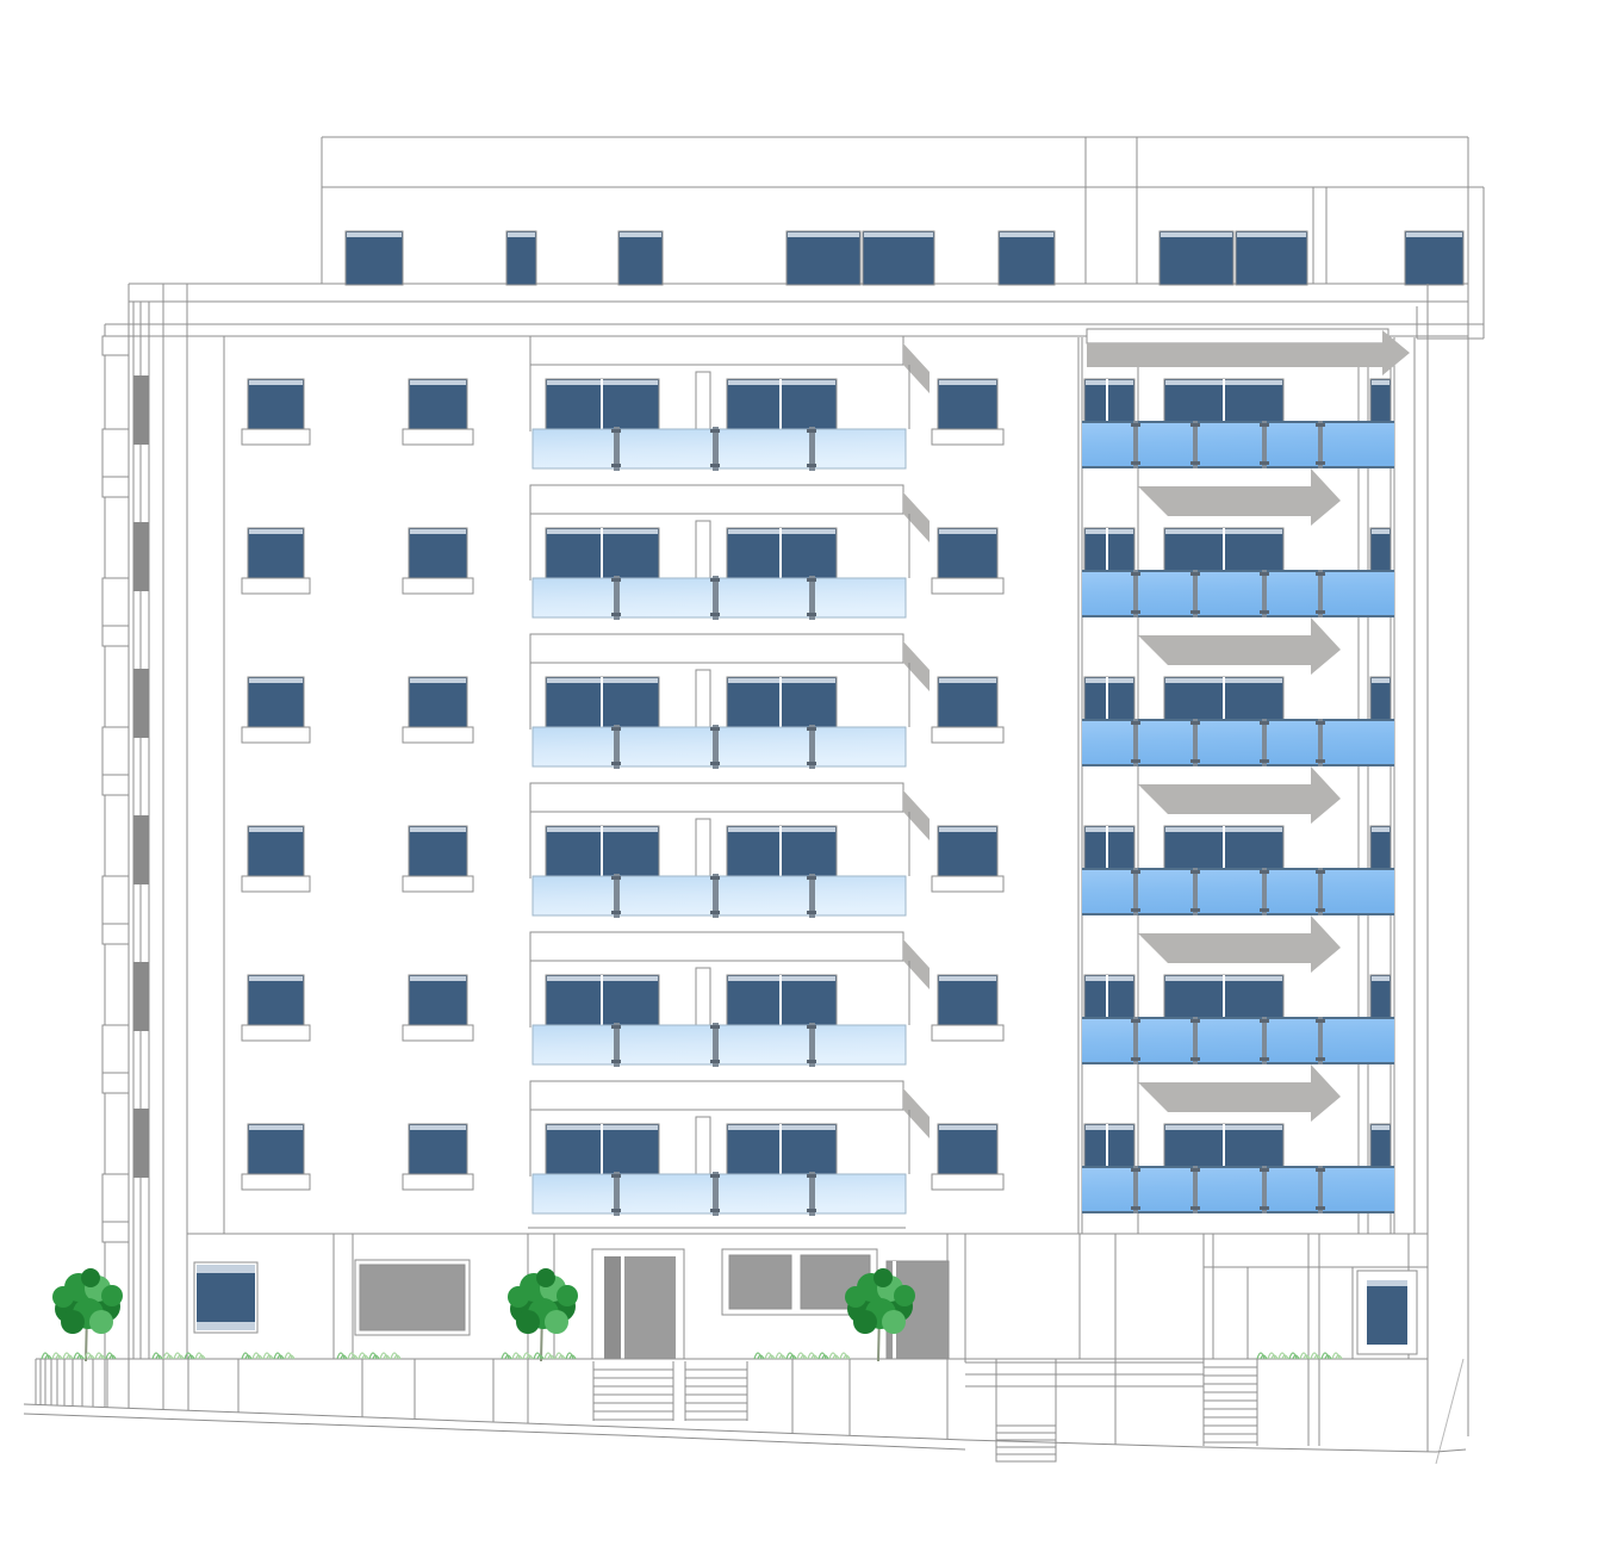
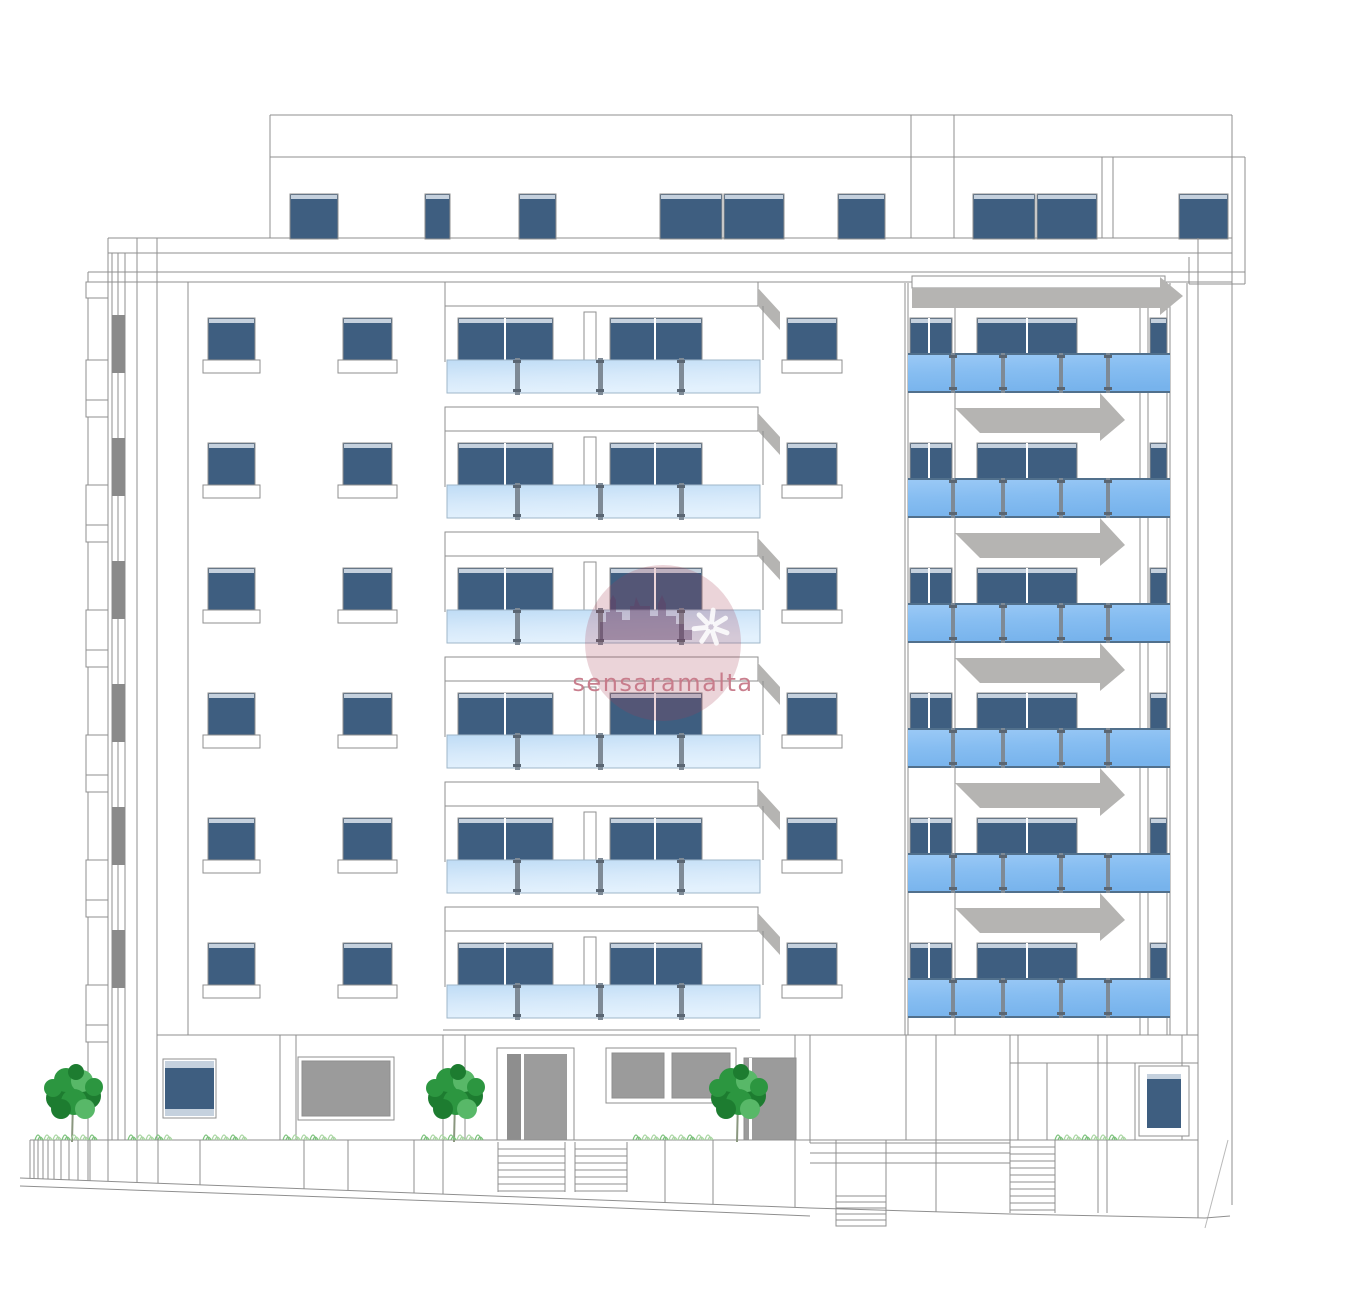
+ sensaramalta
